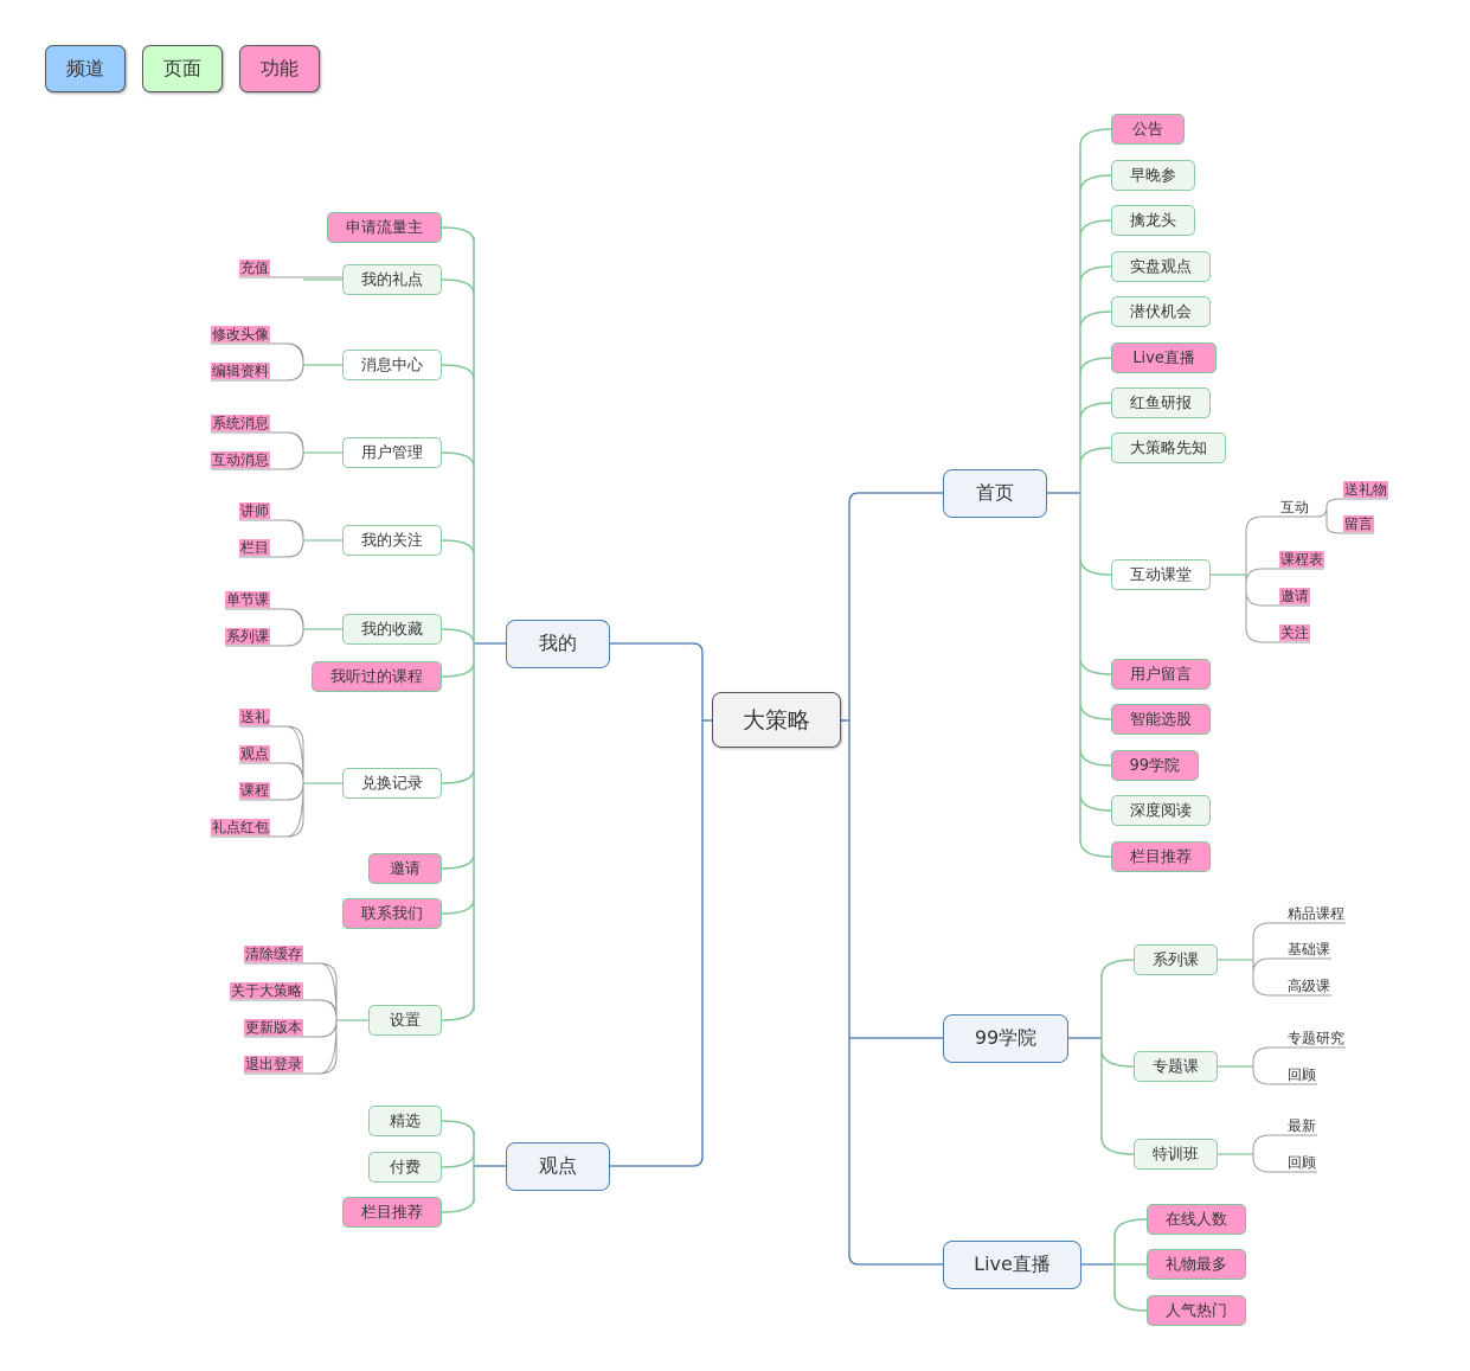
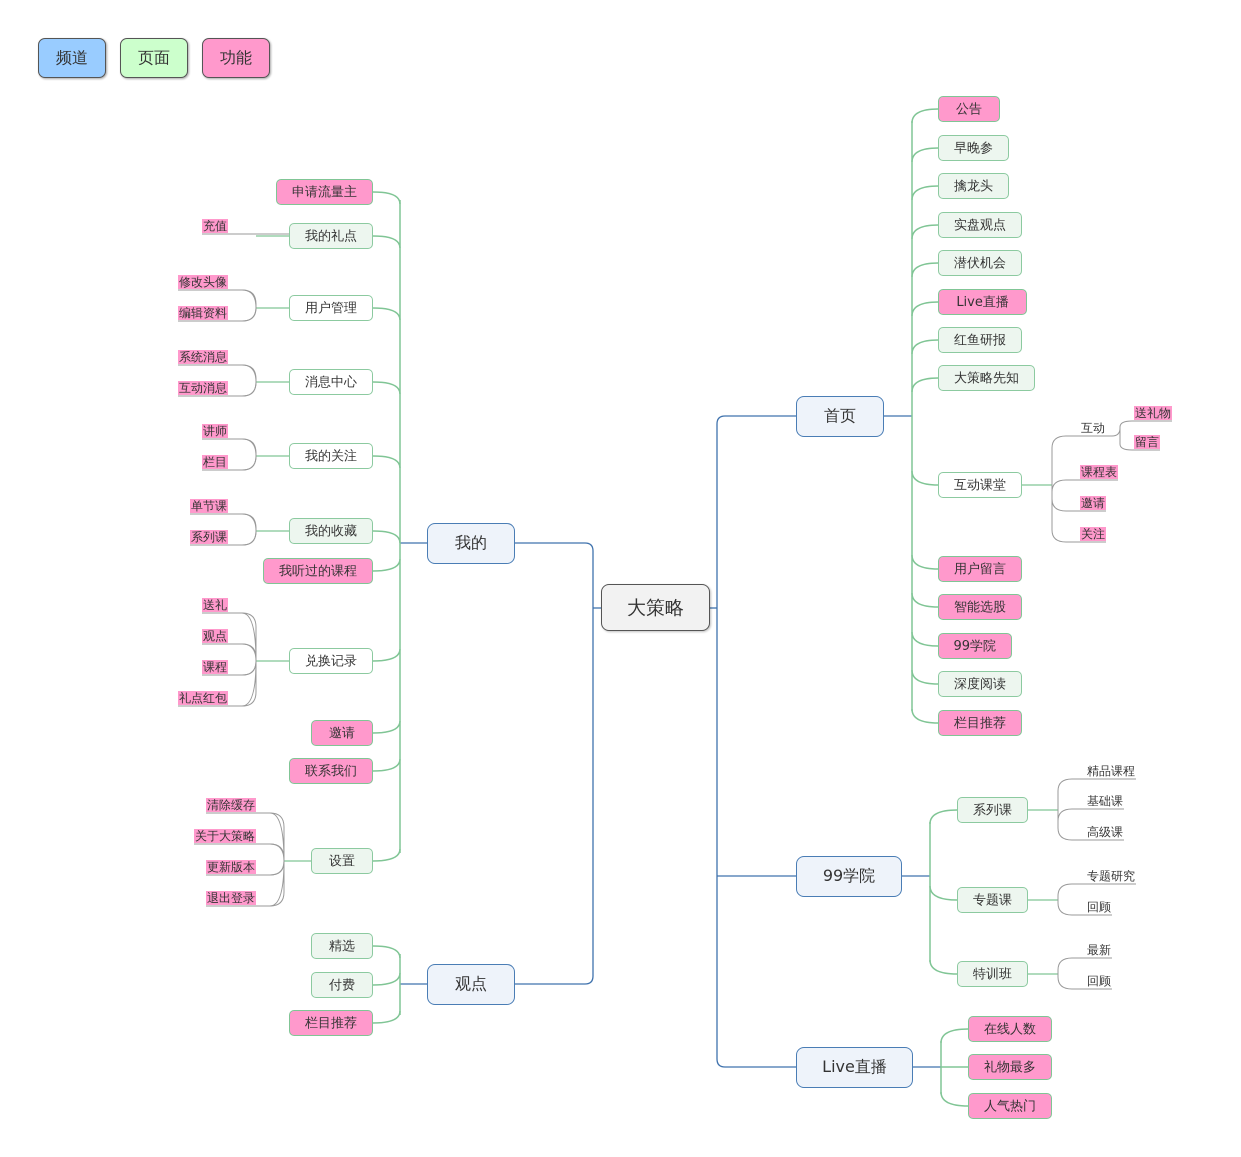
  频道
  页面
  功能
  大策略
  我的
  申请流量主
  我的礼点
  充值
- 消息中心
+ 用户管理
  修改头像
  编辑资料
- 用户管理
+ 消息中心
  系统消息
  互动消息
  我的关注
  讲师
  栏目
  我的收藏
  单节课
  系列课
  我听过的课程
  兑换记录
  送礼
  观点
  课程
  礼点红包
  邀请
  联系我们
  设置
  清除缓存
  关于大策略
  更新版本
  退出登录
  观点
  精选
  付费
  栏目推荐
  首页
  公告
  早晚参
  擒龙头
  实盘观点
  潜伏机会
  Live直播
  红鱼研报
  大策略先知
  互动课堂
  互动
  送礼物
  留言
  课程表
  邀请
  关注
  用户留言
  智能选股
  99学院
  深度阅读
  栏目推荐
  99学院
  系列课
  精品课程
  基础课
  高级课
  专题课
  专题研究
  回顾
  特训班
  最新
  回顾
  Live直播
  在线人数
  礼物最多
  人气热门
